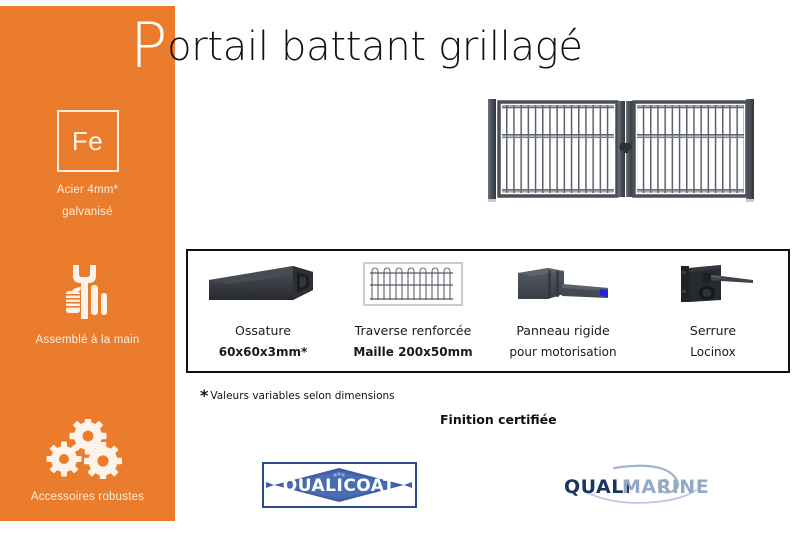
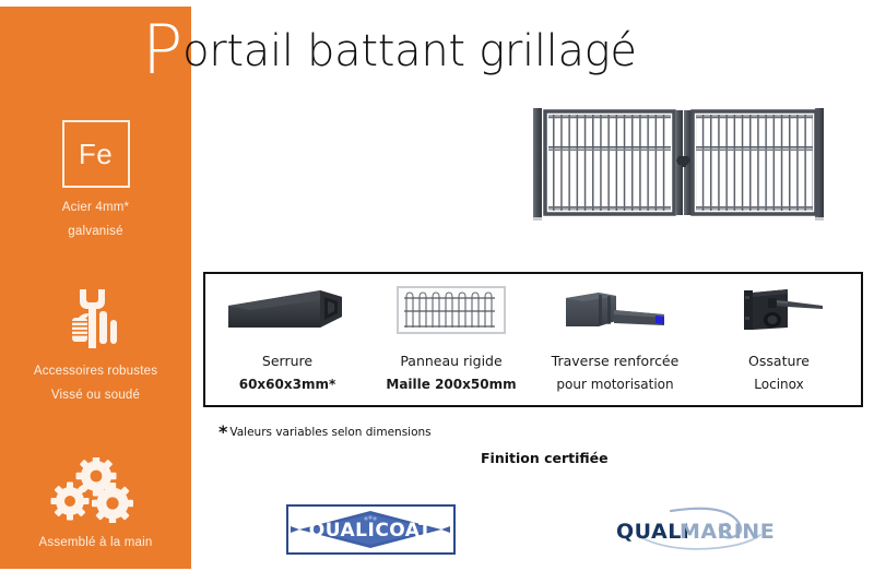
  Fe
  Acier 4mm*
  galvanisé
- Assemblé à la main
+ Accessoires robustes
+ Vissé ou soudé
- Accessoires robustes
+ Assemblé à la main
  Portail battant grillagé
- Ossature
+ Serrure
  60x60x3mm*
- Traverse renforcée
+ Panneau rigide
  Maille 200x50mm
- Panneau rigide
+ Traverse renforcée
  pour motorisation
- Serrure
+ Ossature
  Locinox
  * Valeurs variables selon dimensions
  Finition certifiée
  QUALICOAT
  QUALI
  MARINE
